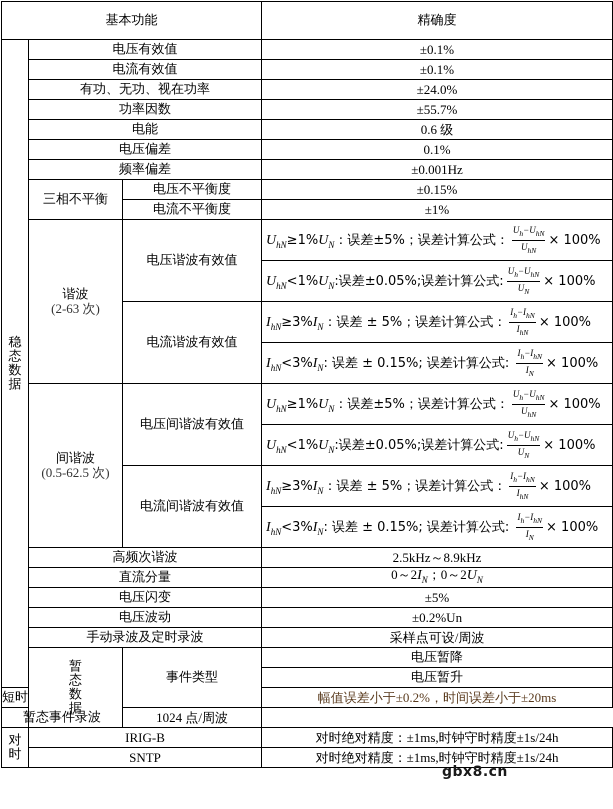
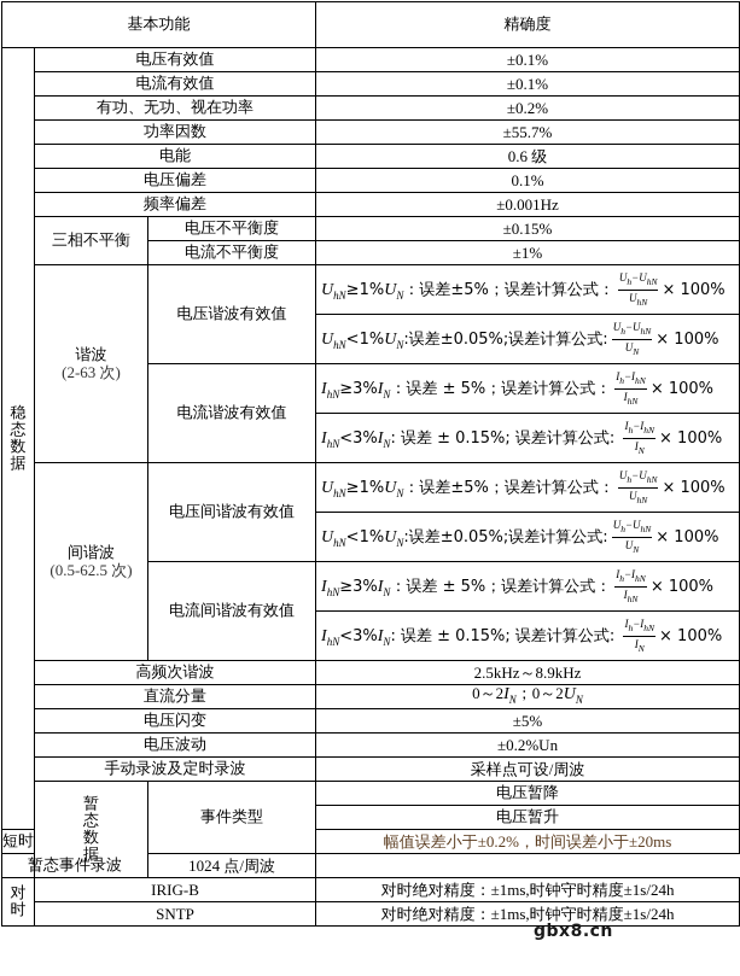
  基本功能	精确度
  稳 态 数 据	电压有效值	±0.1%
  电流有效值	±0.1%
- 有功、无功、视在功率	±24.0%
+ 有功、无功、视在功率	±0.2%
  功率因数	±55.7%
  电能	0.6 级
  电压偏差	0.1%
  频率偏差	±0.001Hz
  三相不平衡	电压不平衡度	±0.15%
  电流不平衡度	±1%
  谐波 (2-63 次)	电压谐波有效值	UhN≥1%UN：误差±5%；误差计算公式：Uh−UhNUhN× 100%
  UhN<1%UN:误差±0.05%;误差计算公式:Uh−UhNUN× 100%
  电流谐波有效值	IhN≥3%IN：误差 ± 5%；误差计算公式：Ih−IhNIhN× 100%
  IhN<3%IN: 误差 ± 0.15%; 误差计算公式: Ih−IhNIN× 100%
  间谐波 (0.5-62.5 次)	电压间谐波有效值	UhN≥1%UN：误差±5%；误差计算公式：Uh−UhNUhN× 100%
  UhN<1%UN:误差±0.05%;误差计算公式:Uh−UhNUN× 100%
  电流间谐波有效值	IhN≥3%IN：误差 ± 5%；误差计算公式：Ih−IhNIhN× 100%
  IhN<3%IN: 误差 ± 0.15%; 误差计算公式: Ih−IhNIN× 100%
  高频次谐波	2.5kHz～8.9kHz
  直流分量	0～2IN；0～2UN
  电压闪变	±5%
  电压波动	±0.2%Un
  手动录波及定时录波	采样点可设/周波
  暂 态 数 据	事件类型	电压暂降
  电压暂升
  短时	幅值误差小于±0.2%，时间误差小于±20ms
  暂态事件录波	1024 点/周波
  对 时	IRIG-B	对时绝对精度：±1ms,时钟守时精度±1s/24h
  SNTP	对时绝对精度：±1ms,时钟守时精度±1s/24h
  gbx8.cn
